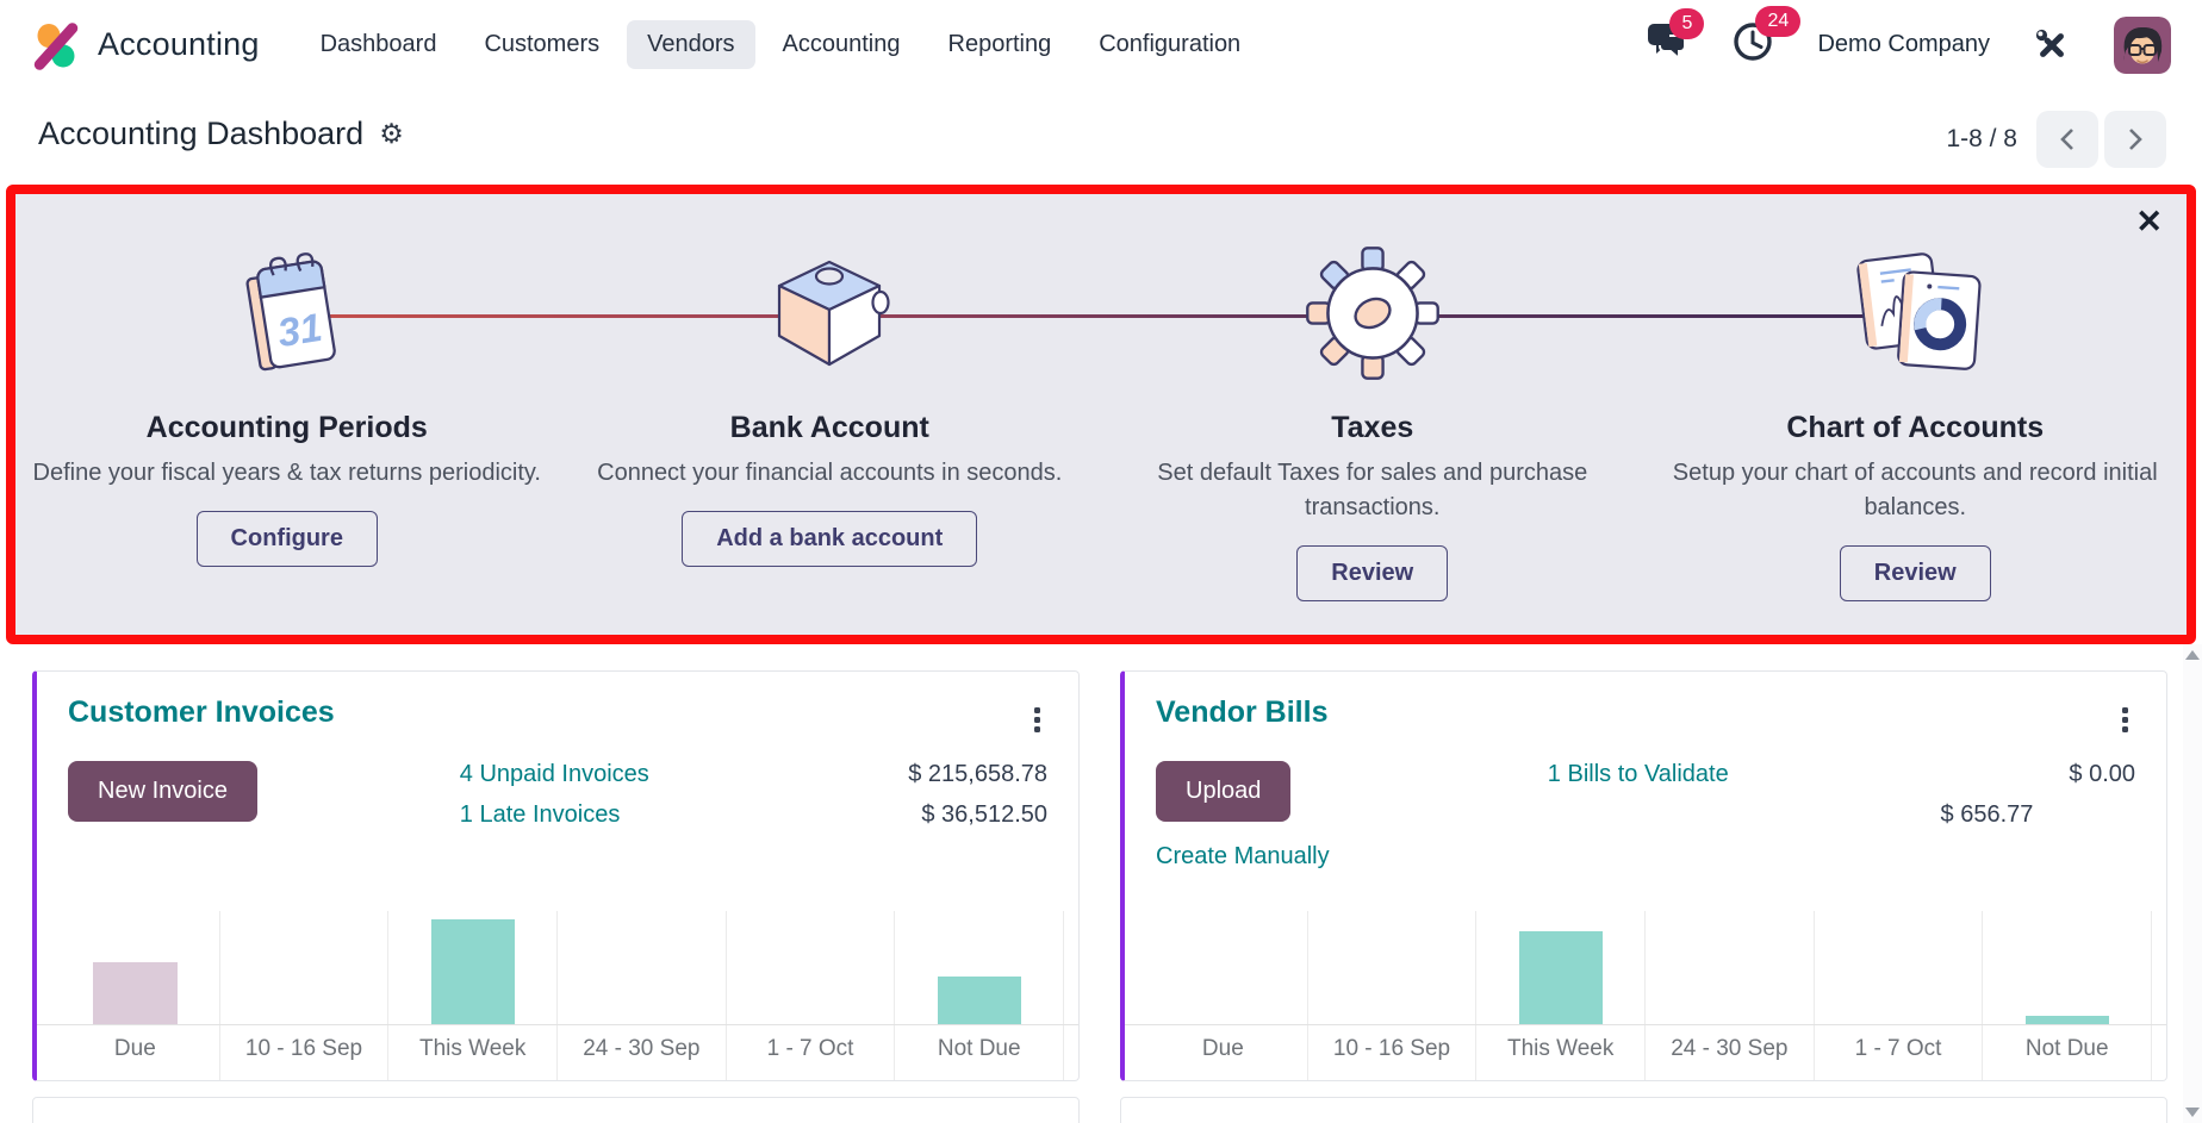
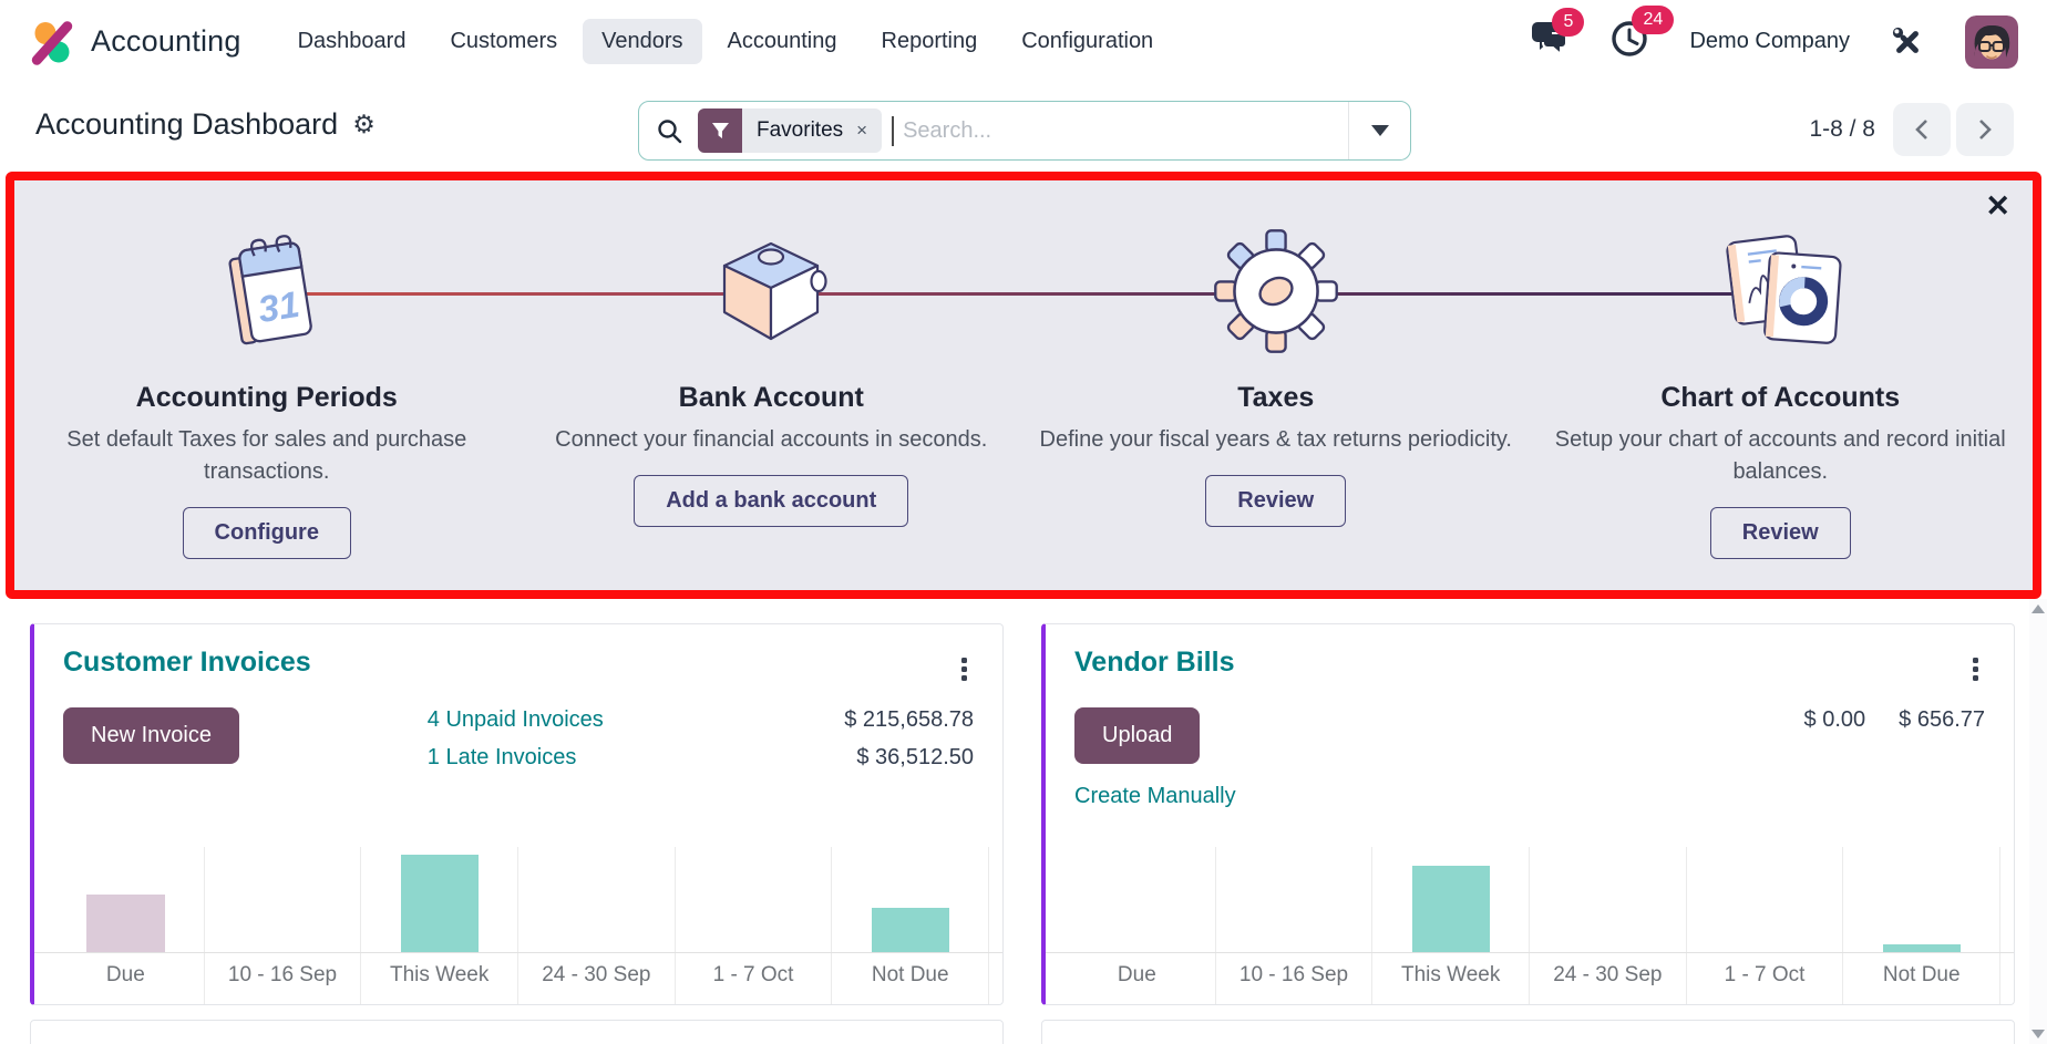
  Accounting
  Dashboard
  Customers
  Vendors
  Accounting
  Reporting
  Configuration
  5
  24
  Demo Company
  Accounting Dashboard
  ⚙
+ Favorites
+ ×
+ Search...
  1-8 / 8
  ✕
  Accounting Periods
- Define your fiscal years & tax returns periodicity.
+ Set default Taxes for sales and purchase transactions.
  Configure
  Bank Account
  Connect your financial accounts in seconds.
  Add a bank account
  Taxes
- Set default Taxes for sales and purchase transactions.
+ Define your fiscal years & tax returns periodicity.
  Review
  Chart of Accounts
  Setup your chart of accounts and record initial balances.
  Review
  Customer Invoices
  New Invoice
  4 Unpaid Invoices
  $ 215,658.78
  1 Late Invoices
  $ 36,512.50
  Due
  10 - 16 Sep
  This Week
  24 - 30 Sep
  1 - 7 Oct
  Not Due
  Vendor Bills
  Upload
  Create Manually
- 1 Bills to Validate
  $ 0.00
  $ 656.77
  Due
  10 - 16 Sep
  This Week
  24 - 30 Sep
  1 - 7 Oct
  Not Due
